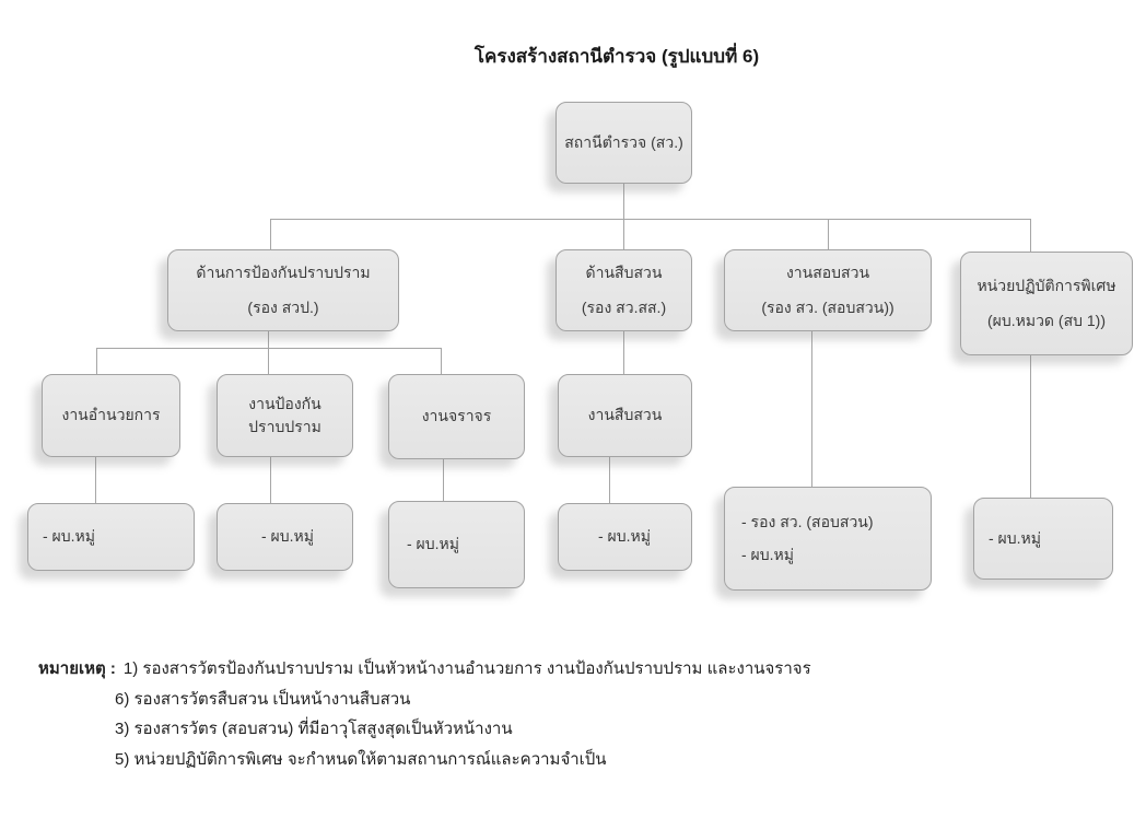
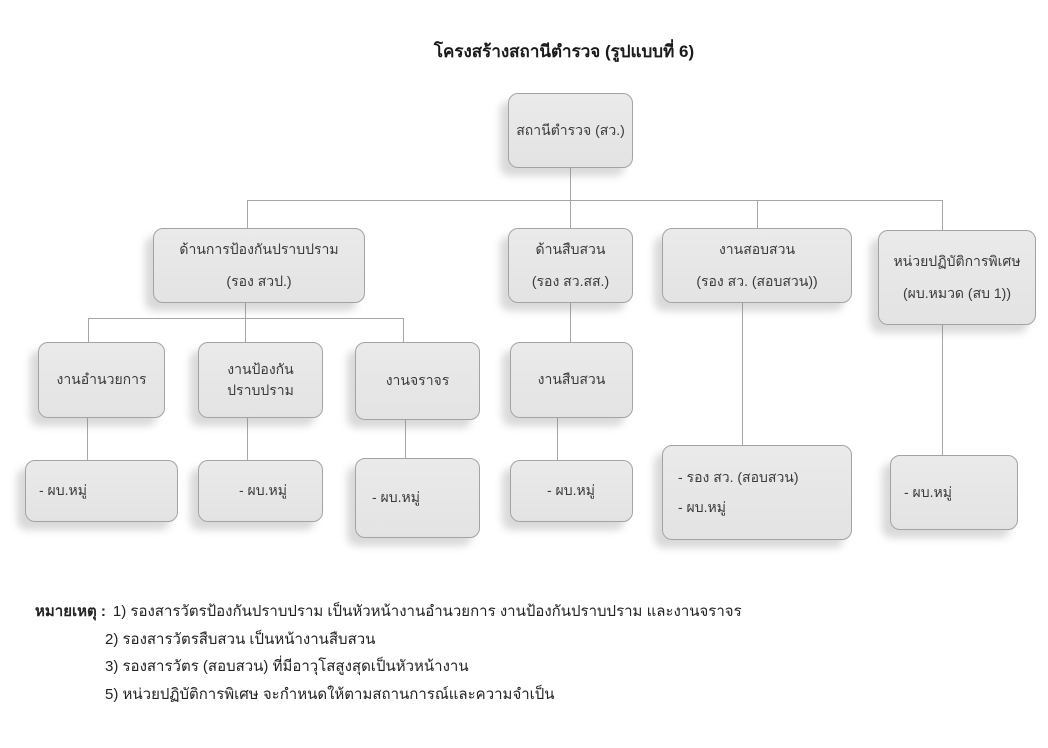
  โครงสร้างสถานีตำรวจ (รูปแบบที่ 6)
  สถานีตำรวจ (สว.)
  ด้านการป้องกันปราบปราม
  (รอง สวป.)
  ด้านสืบสวน
  (รอง สว.สส.)
  งานสอบสวน
  (รอง สว. (สอบสวน))
  หน่วยปฏิบัติการพิเศษ
  (ผบ.หมวด (สบ 1))
  งานอำนวยการ
  งานป้องกัน
  ปราบปราม
  งานจราจร
  งานสืบสวน
  - ผบ.หมู่
  - ผบ.หมู่
  - ผบ.หมู่
  - ผบ.หมู่
  - รอง สว. (สอบสวน)
  - ผบ.หมู่
  - ผบ.หมู่
  หมายเหตุ : 1) รองสารวัตรป้องกันปราบปราม เป็นหัวหน้างานอำนวยการ งานป้องกันปราบปราม และงานจราจร
- 6) รองสารวัตรสืบสวน เป็นหน้างานสืบสวน
+ 2) รองสารวัตรสืบสวน เป็นหน้างานสืบสวน
  3) รองสารวัตร (สอบสวน) ที่มีอาวุโสสูงสุดเป็นหัวหน้างาน
  5) หน่วยปฏิบัติการพิเศษ จะกำหนดให้ตามสถานการณ์และความจำเป็น
